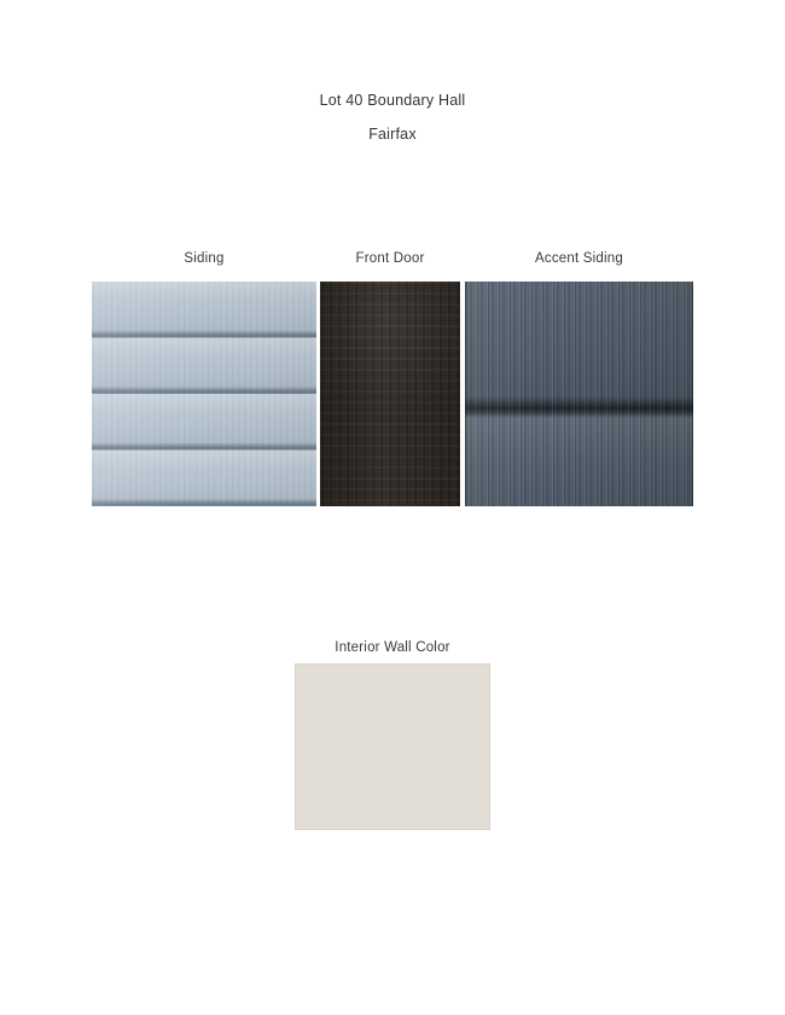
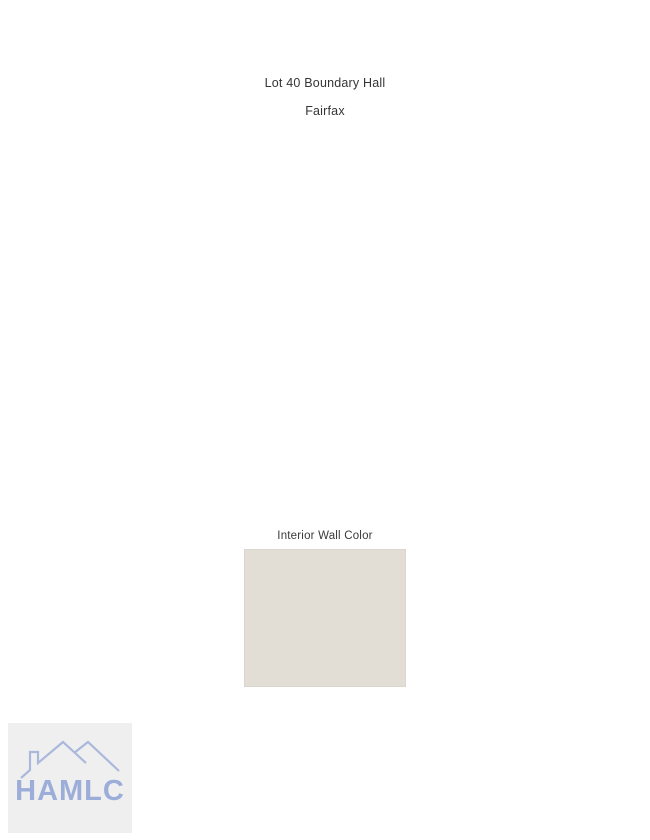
  Lot 40 Boundary Hall
  Fairfax
- Siding
- Front Door
- Accent Siding
  Interior Wall Color
+ HAMLC
